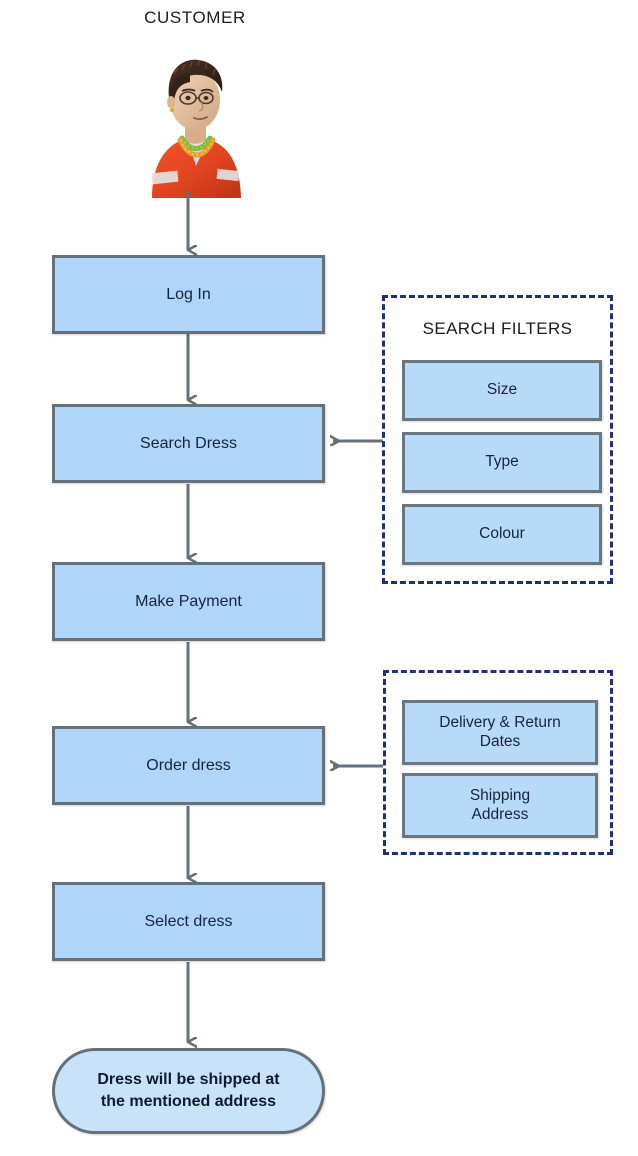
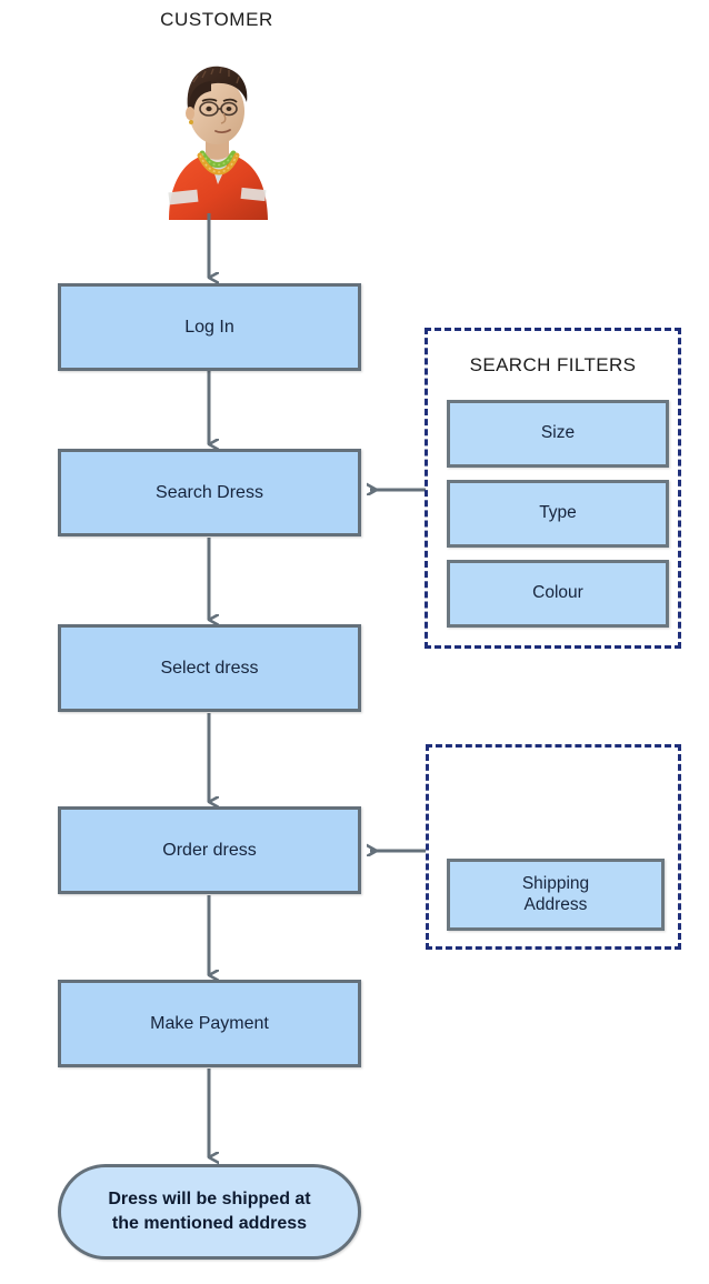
  CUSTOMER
  Log In
  Search Dress
- Make Payment
+ Select dress
  Order dress
- Select dress
+ Make Payment
  Dress will be shipped at
  the mentioned address
  SEARCH FILTERS
  Size
  Type
  Colour
- Delivery & Return
- Dates
  Shipping
  Address
